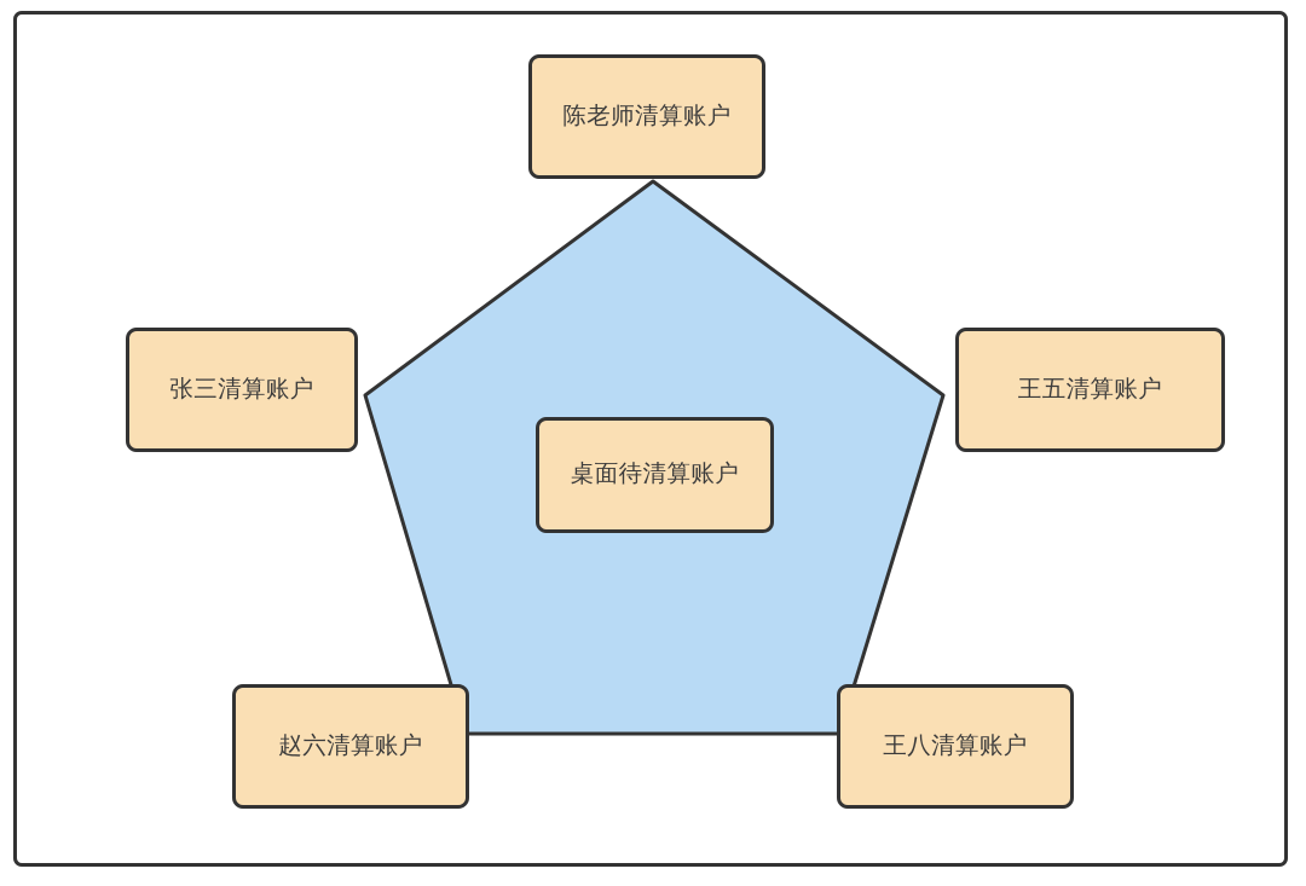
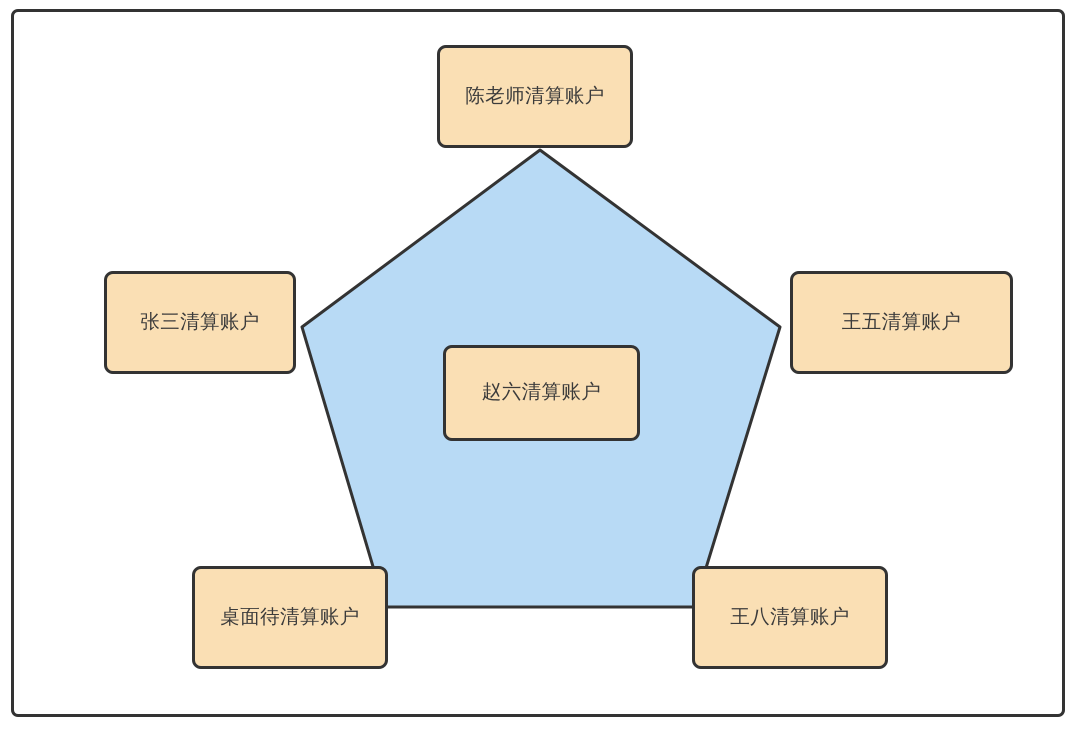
  陈老师清算账户
  张三清算账户
  王五清算账户
- 赵六清算账户
+ 桌面待清算账户
  王八清算账户
- 桌面待清算账户
+ 赵六清算账户
